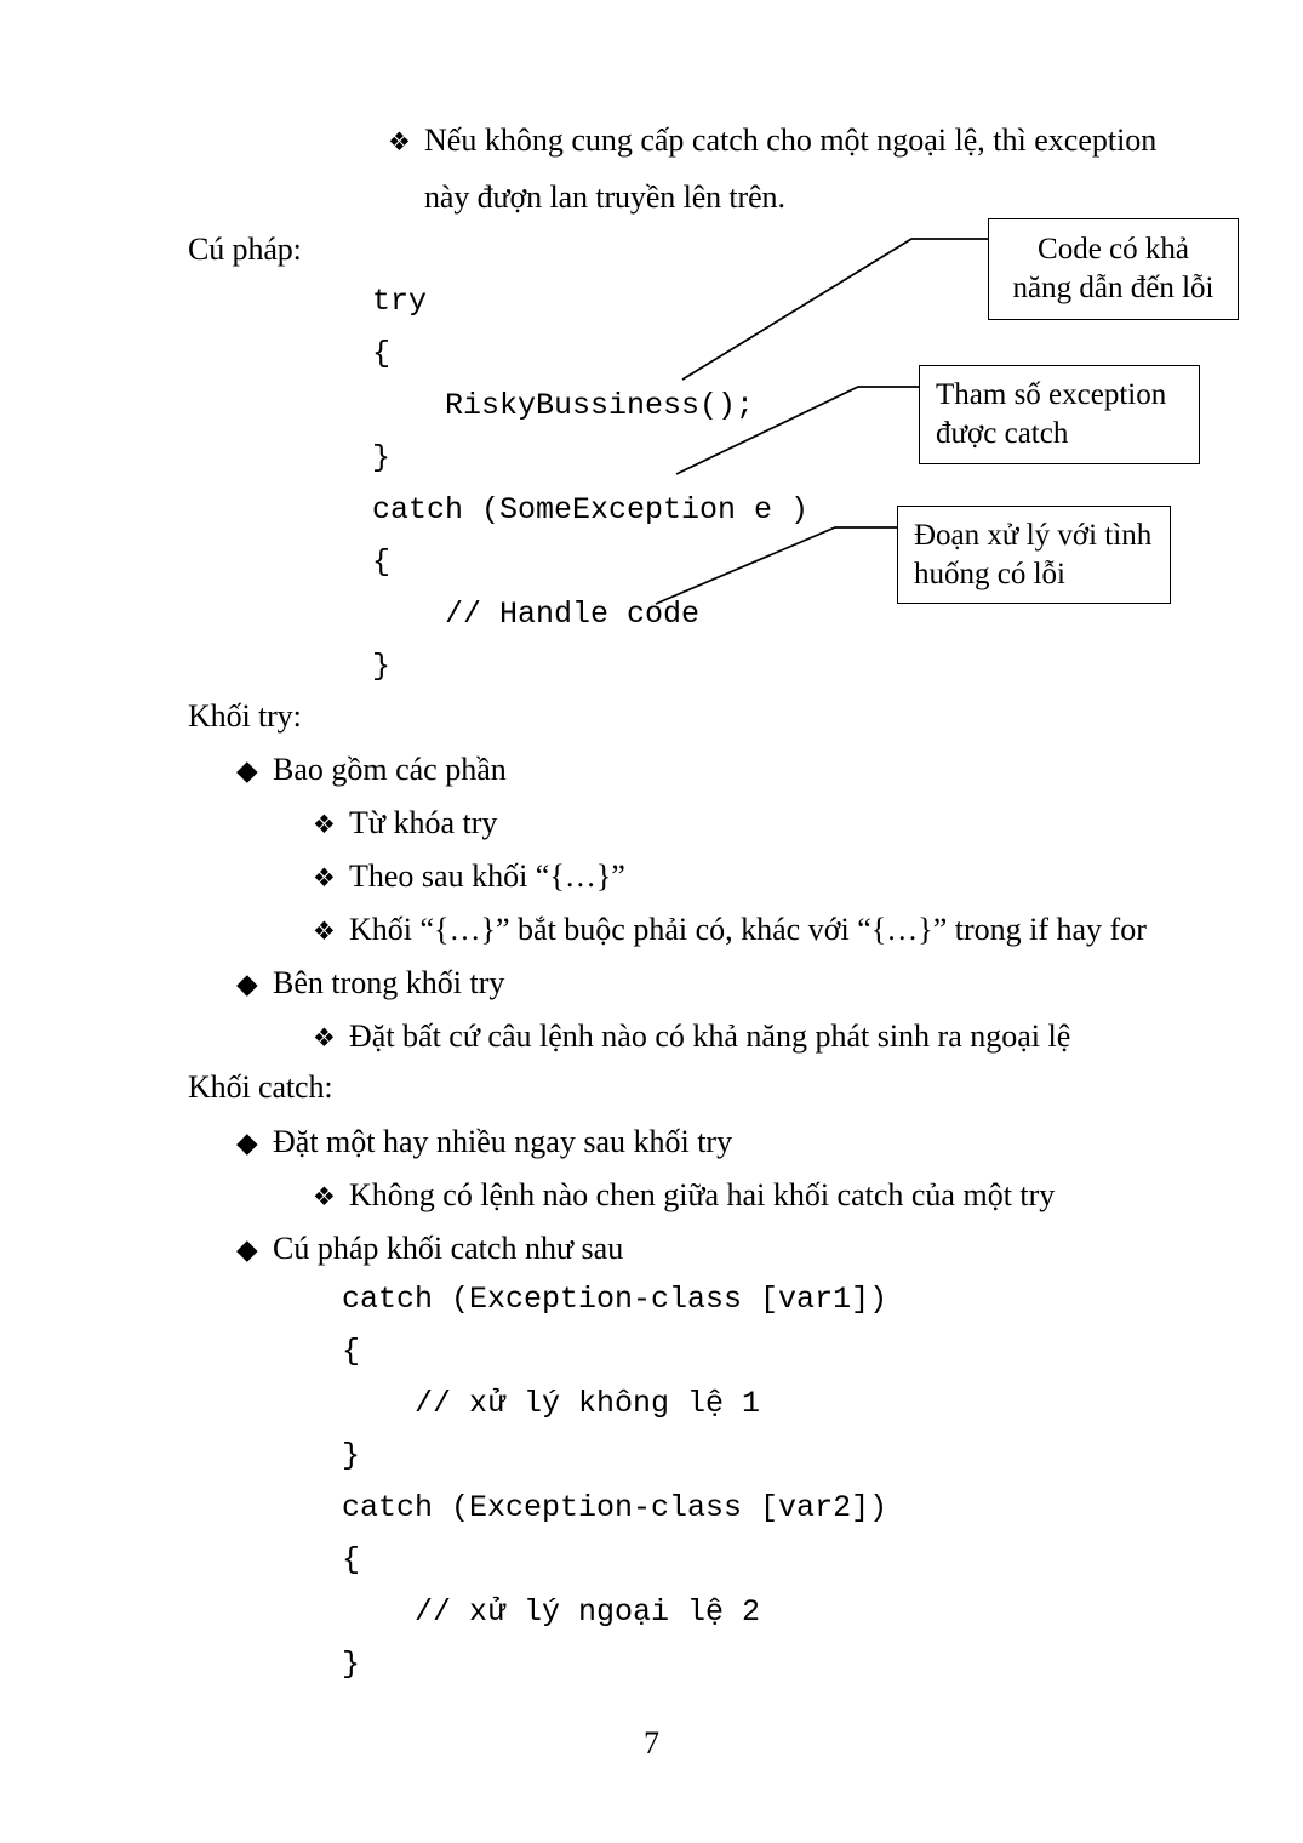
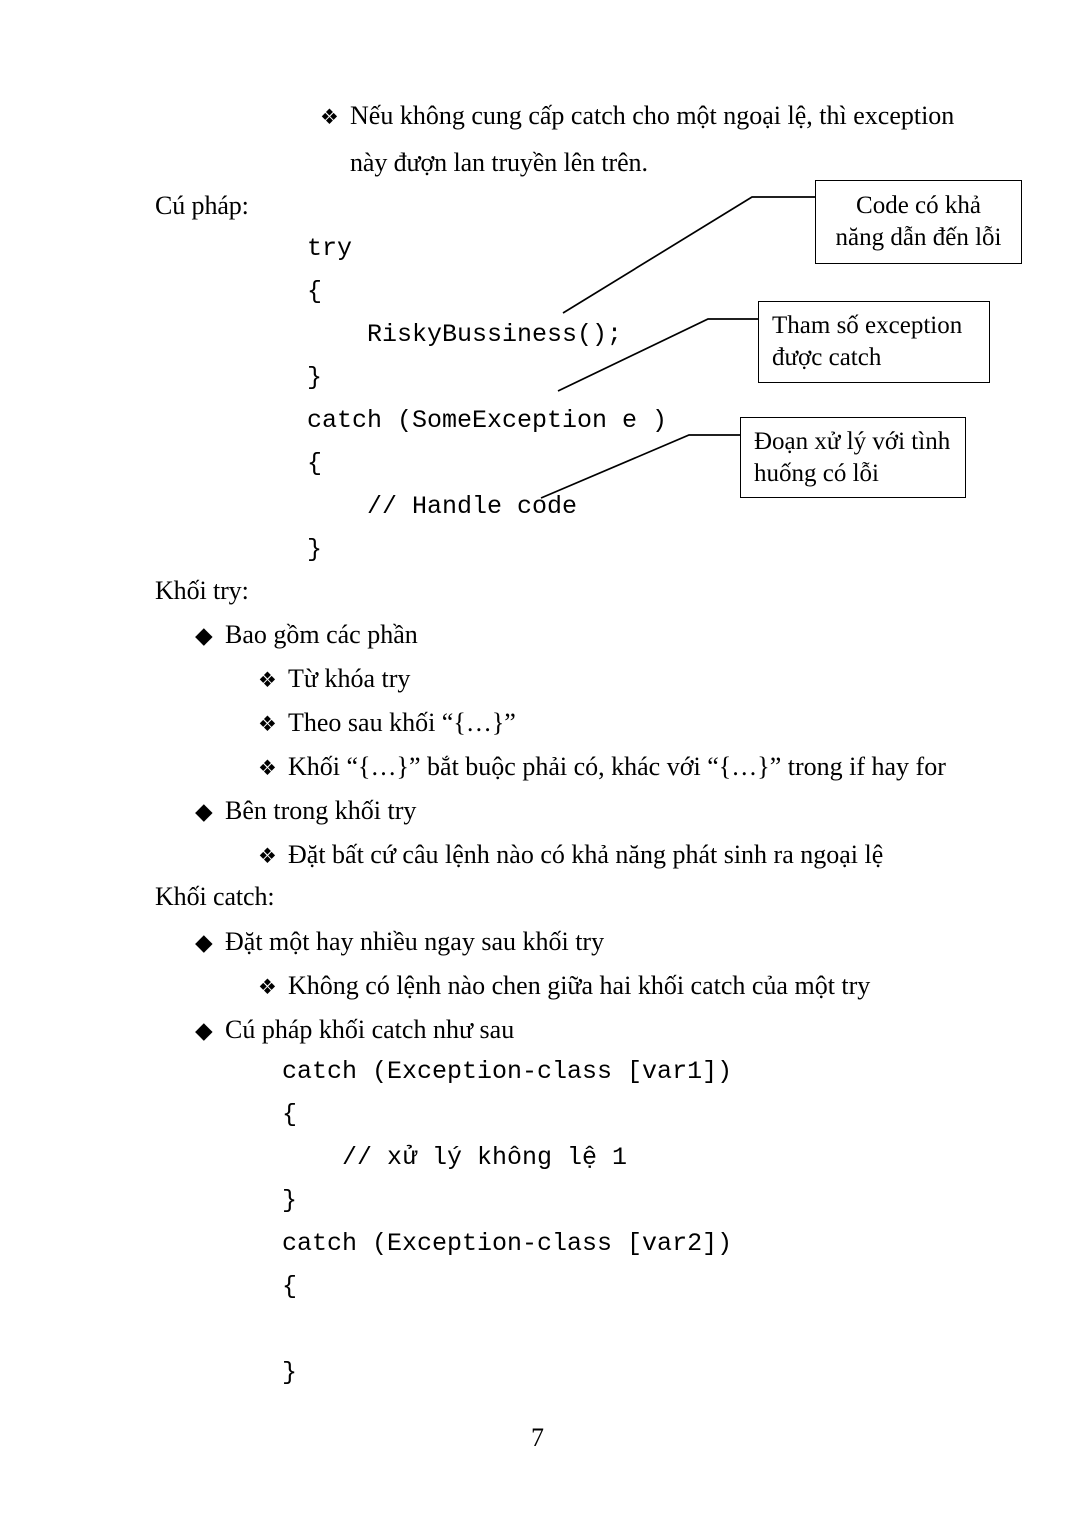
  ❖
  Nếu không cung cấp catch cho một ngoại lệ, thì exception
  này đượn lan truyền lên trên.
  Cú pháp:
  try
  {
  RiskyBussiness();
  }
  catch (SomeException e )
  {
  // Handle code
  }
  Code có khả
  năng dẫn đến lỗi
  Tham số exception
  được catch
  Đoạn xử lý với tình
  huống có lỗi
  Khối try:
  ◆
  Bao gồm các phần
  ❖
  Từ khóa try
  ❖
  Theo sau khối “{…}”
  ❖
  Khối “{…}” bắt buộc phải có, khác với “{…}” trong if hay for
  ◆
  Bên trong khối try
  ❖
  Đặt bất cứ câu lệnh nào có khả năng phát sinh ra ngoại lệ
  Khối catch:
  ◆
  Đặt một hay nhiều ngay sau khối try
  ❖
  Không có lệnh nào chen giữa hai khối catch của một try
  ◆
  Cú pháp khối catch như sau
  catch (Exception-class [var1])
  {
  // xử lý không lệ 1
  }
  catch (Exception-class [var2])
  {
- // xử lý ngoại lệ 2
  }
  7
